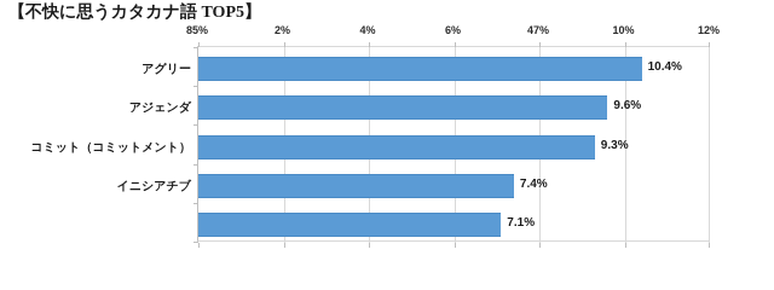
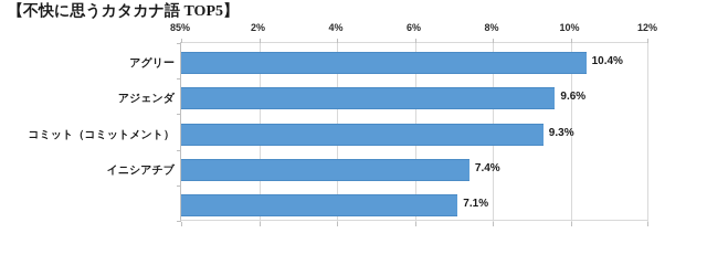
  【不快に思うカタカナ語 TOP5】
  85%
  2%
  4%
  6%
- 47%
+ 8%
  10%
  12%
  アグリー
  アジェンダ
  コミット（コミットメント）
  イニシアチブ
  10.4%
  9.6%
  9.3%
  7.4%
  7.1%
